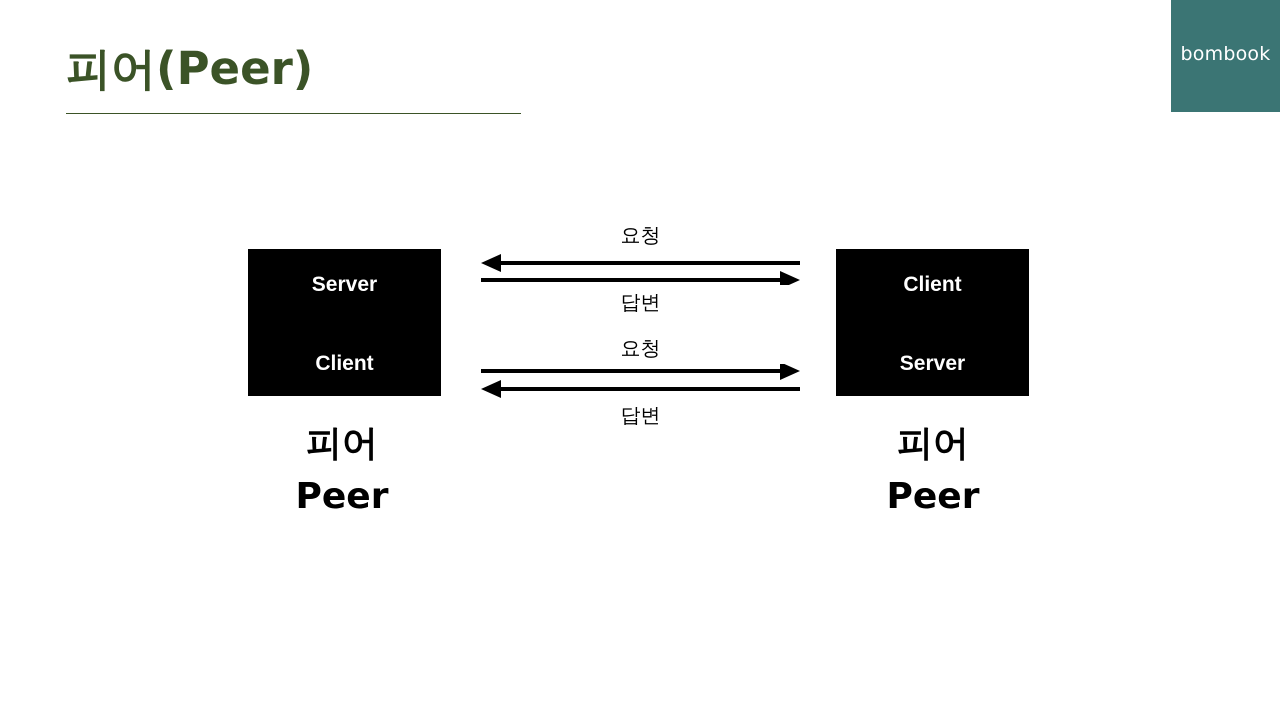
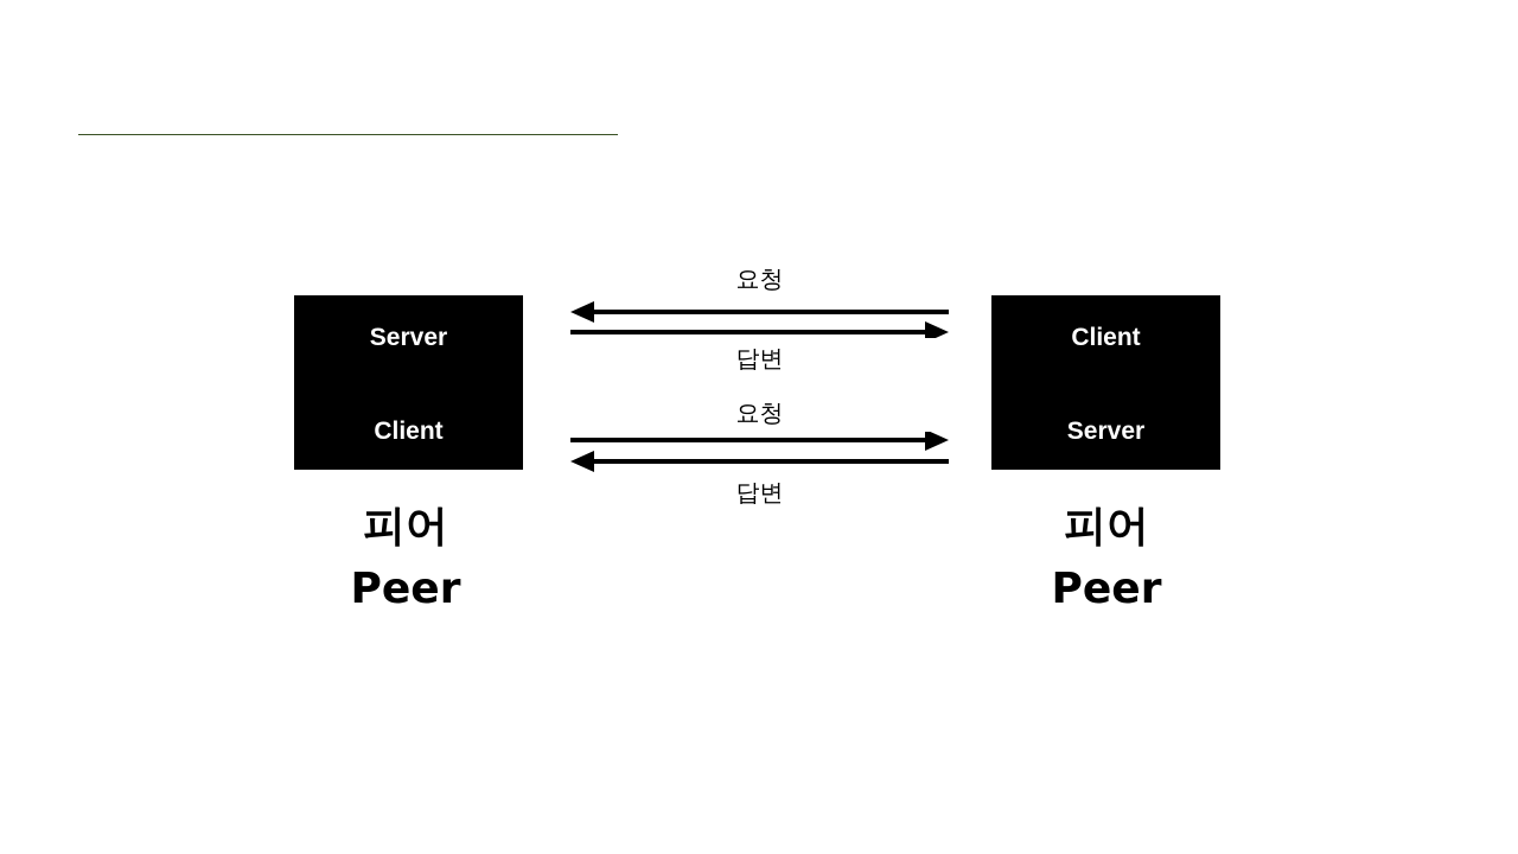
- bombook
- 피어(Peer)
  Server
  Client
  Client
  Server
  요청
  답변
  요청
  답변
  피어
  Peer
  피어
  Peer
